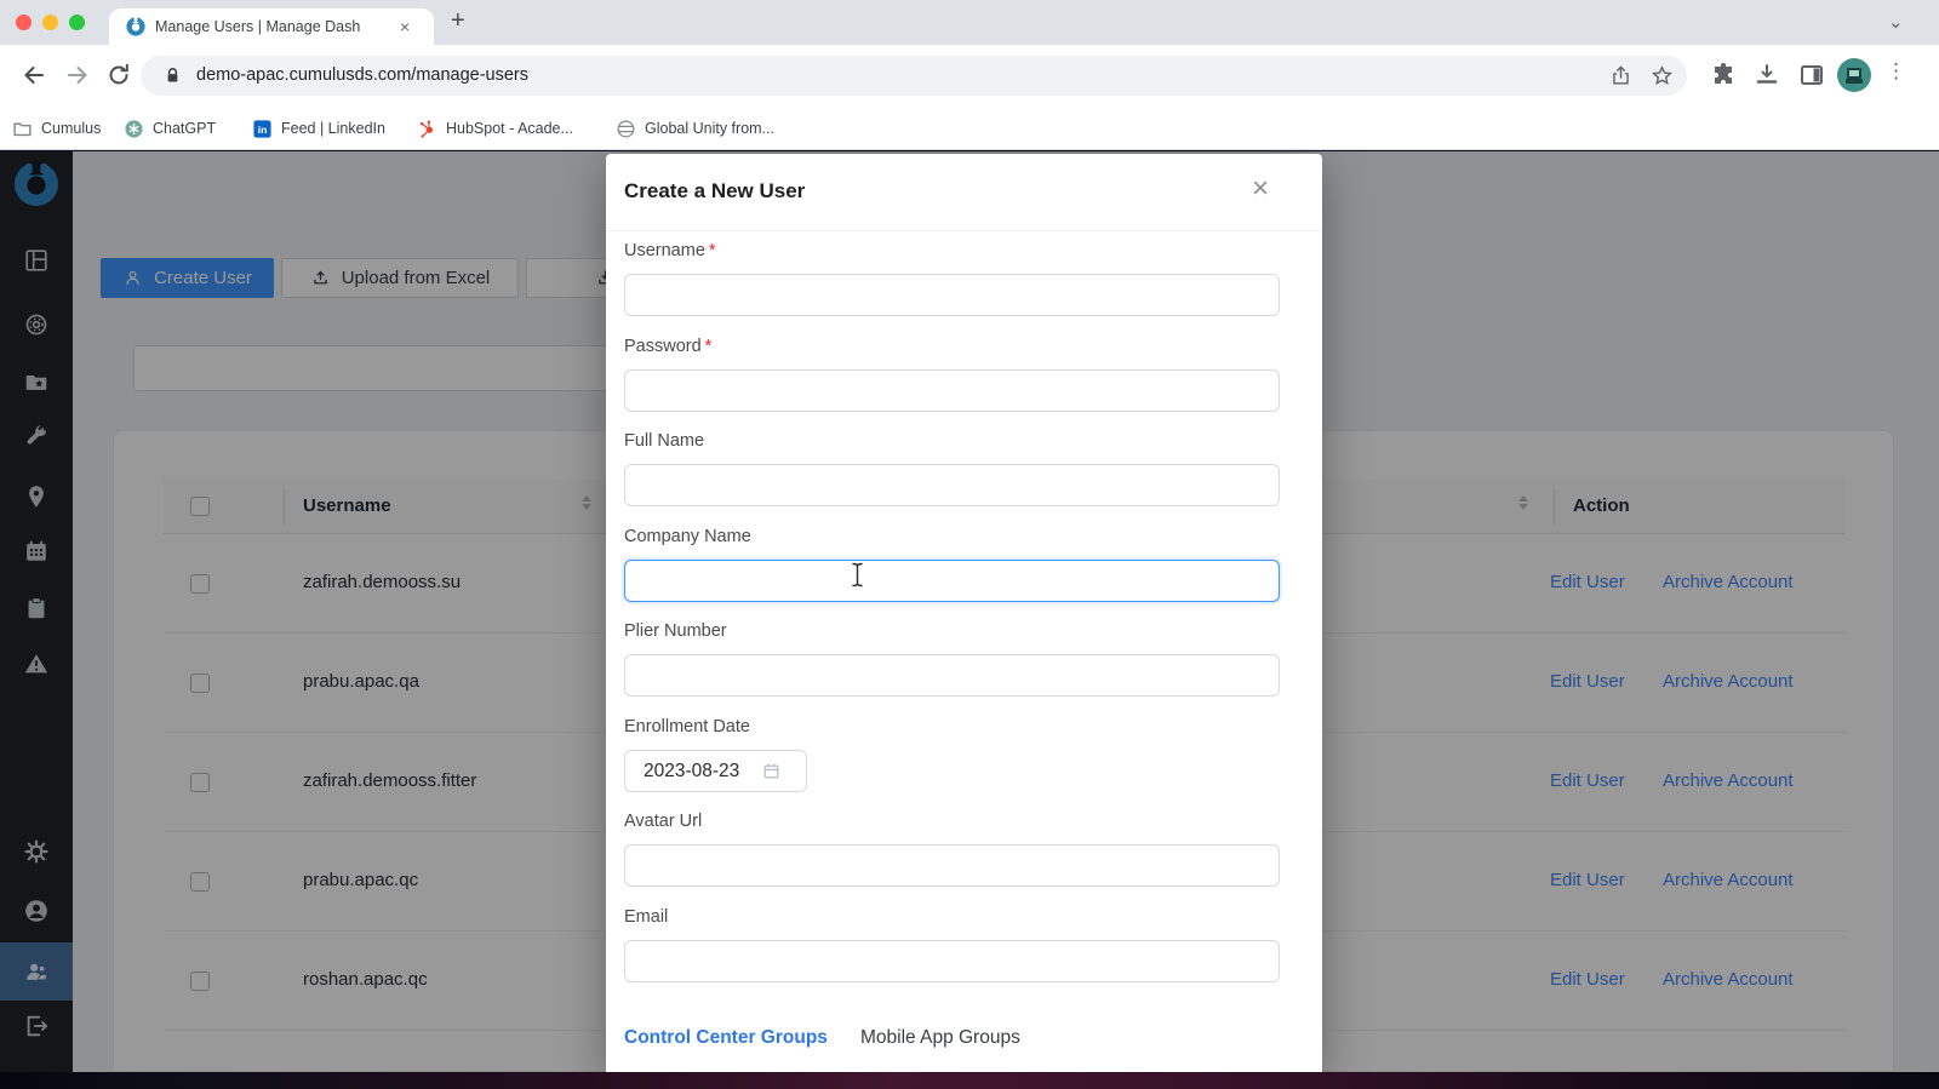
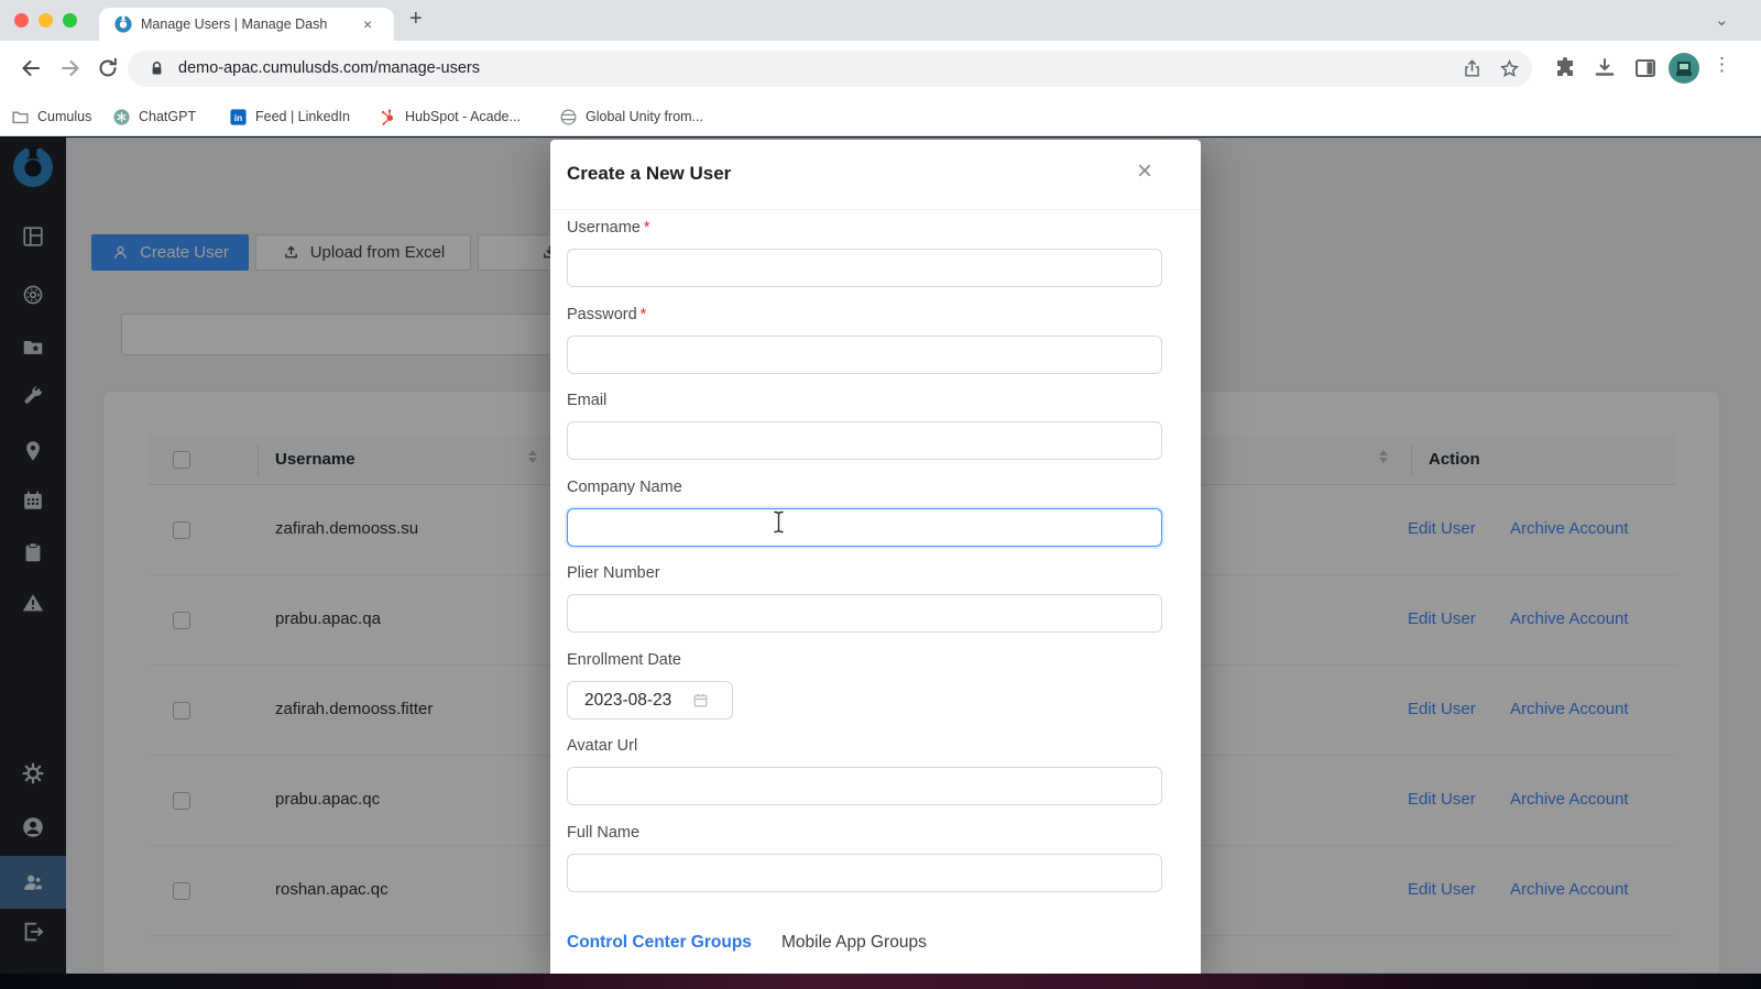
  Manage Users | Manage Dash
  ×
  +
  ⌄
  demo-apac.cumulusds.com/manage-users
  ⋮
  Cumulus
  ChatGPT
  in
  Feed | LinkedIn
  HubSpot - Acade...
  Global Unity from...
  Create User
  Upload from Excel
  Username
  Action
  zafirah.demooss.su
  Edit User
  Archive Account
  prabu.apac.qa
  Edit User
  Archive Account
  zafirah.demooss.fitter
  Edit User
  Archive Account
  prabu.apac.qc
  Edit User
  Archive Account
  roshan.apac.qc
  Edit User
  Archive Account
  Create a New User
  ×
  Username *
  Password *
- Full Name
+ Email
  Company Name
  Plier Number
  Enrollment Date
  2023-08-23
  Avatar Url
- Email
+ Full Name
  Control Center Groups
  Mobile App Groups
